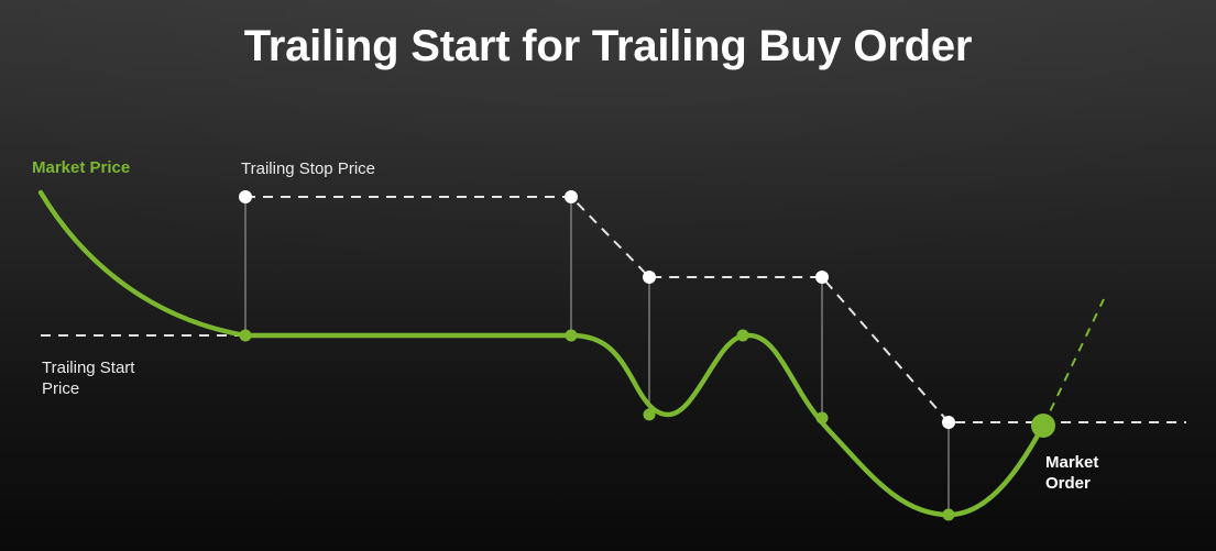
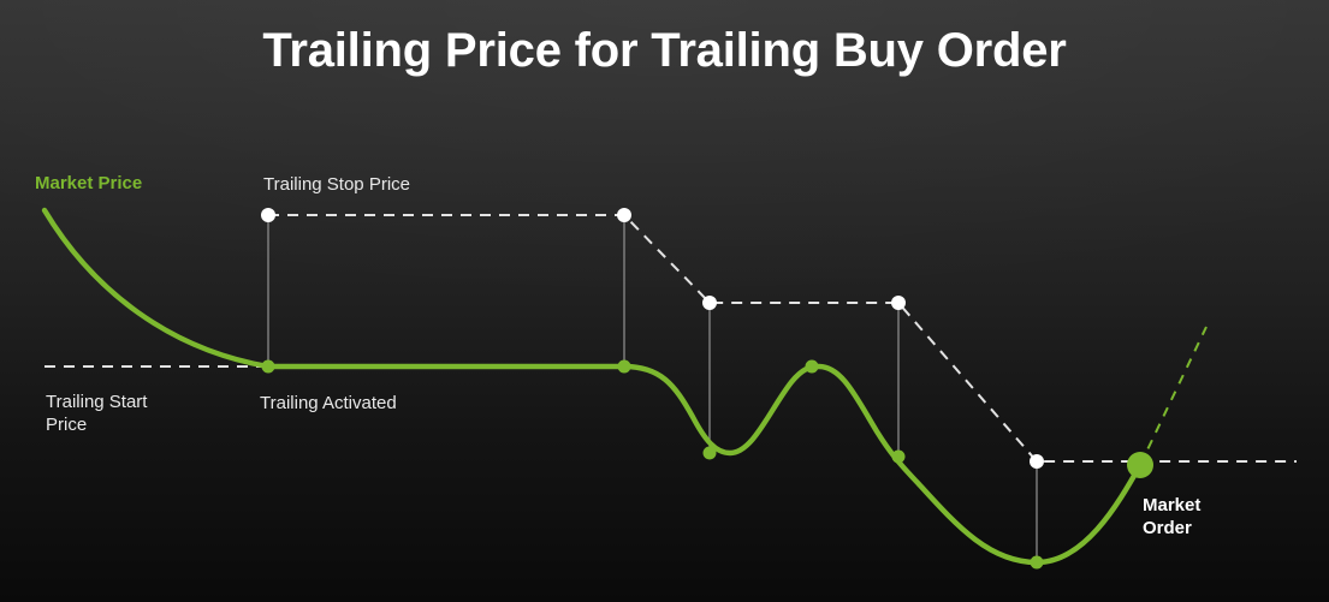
- Trailing Start for Trailing Buy Order
+ Trailing Price for Trailing Buy Order
  Market Price
  Trailing Stop Price
  Trailing Start
  Price
+ Trailing Activated
  Market
  Order
